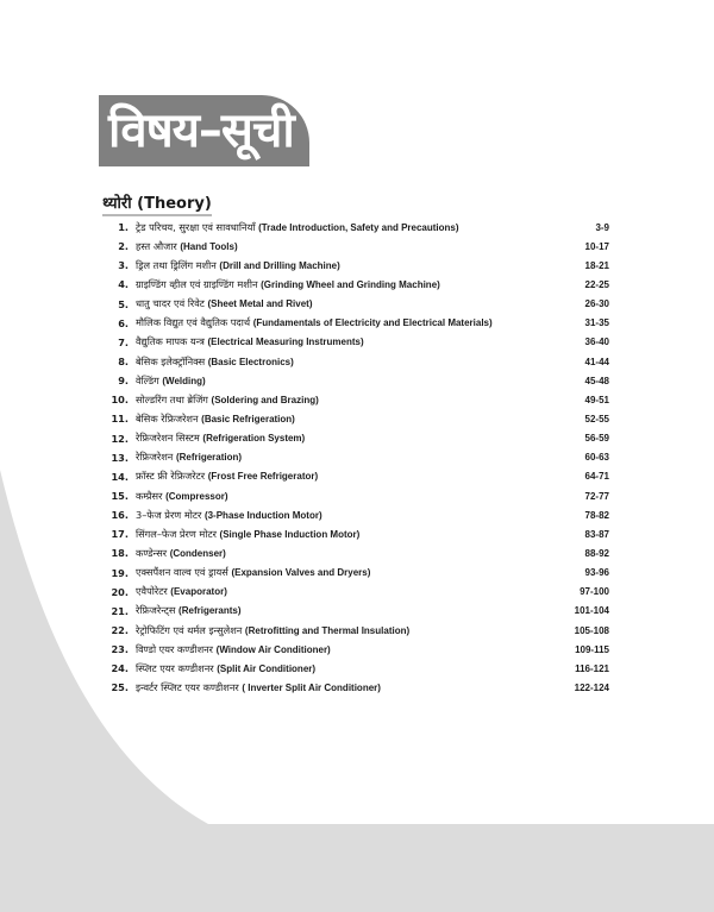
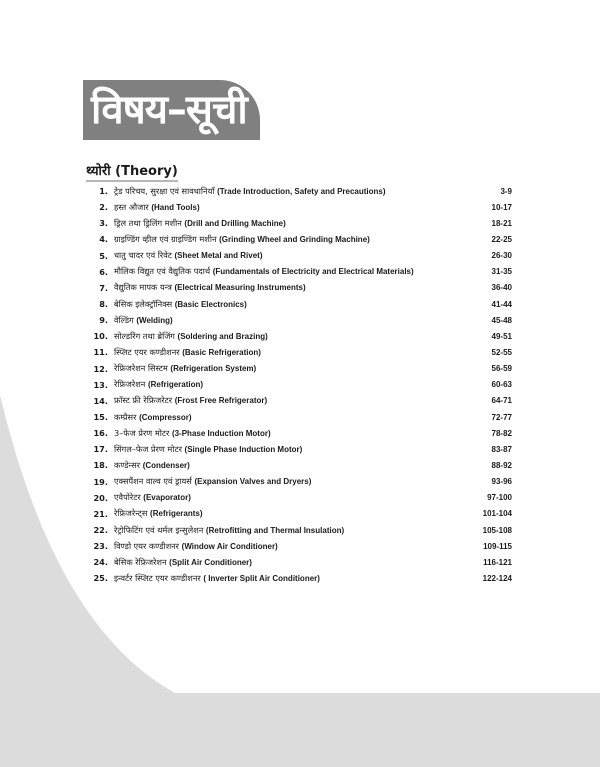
  विषय–सूची
  थ्योरी (Theory)
  1.
  ट्रेड परिचय, सुरक्षा एवं सावधानियाँ (Trade Introduction, Safety and Precautions)
  3-9
  2.
  हस्त औजार (Hand Tools)
  10-17
  3.
  ड्रिल तथा ड्रिलिंग मशीन (Drill and Drilling Machine)
  18-21
  4.
  ग्राइण्डिंग व्हील एवं ग्राइण्डिंग मशीन (Grinding Wheel and Grinding Machine)
  22-25
  5.
  धातु चादर एवं रिवेट (Sheet Metal and Rivet)
  26-30
  6.
  मौलिक विद्युत एवं वैद्युतिक पदार्थ (Fundamentals of Electricity and Electrical Materials)
  31-35
  7.
  वैद्युतिक मापक यन्त्र (Electrical Measuring Instruments)
  36-40
  8.
  बेसिक इलेक्ट्रॉनिक्स (Basic Electronics)
  41-44
  9.
  वेल्डिंग (Welding)
  45-48
  10.
  सोल्डरिंग तथा ब्रेजिंग (Soldering and Brazing)
  49-51
  11.
- बेसिक रेफ्रिजरेशन (Basic Refrigeration)
+ स्प्लिट एयर कण्डीशनर (Basic Refrigeration)
  52-55
  12.
  रेफ्रिजरेशन सिस्टम (Refrigeration System)
  56-59
  13.
  रेफ्रिजरेशन (Refrigeration)
  60-63
  14.
  फ्रॉस्ट फ्री रेफ्रिजरेटर (Frost Free Refrigerator)
  64-71
  15.
  कम्प्रैसर (Compressor)
  72-77
  16.
  3–फेज प्रेरण मोटर (3-Phase Induction Motor)
  78-82
  17.
  सिंगल–फेज प्रेरण मोटर (Single Phase Induction Motor)
  83-87
  18.
  कण्डेन्सर (Condenser)
  88-92
  19.
  एक्सपैंशन वाल्व एवं ड्रायर्स (Expansion Valves and Dryers)
  93-96
  20.
  एवैपोरेटर (Evaporator)
  97-100
  21.
  रेफ्रिजरेन्ट्स (Refrigerants)
  101-104
  22.
  रेट्रोफिटिंग एवं थर्मल इन्सुलेशन (Retrofitting and Thermal Insulation)
  105-108
  23.
  विण्डो एयर कण्डीशनर (Window Air Conditioner)
  109-115
  24.
- स्प्लिट एयर कण्डीशनर (Split Air Conditioner)
+ बेसिक रेफ्रिजरेशन (Split Air Conditioner)
  116-121
  25.
  इन्वर्टर स्प्लिट एयर कण्डीशनर ( Inverter Split Air Conditioner)
  122-124
